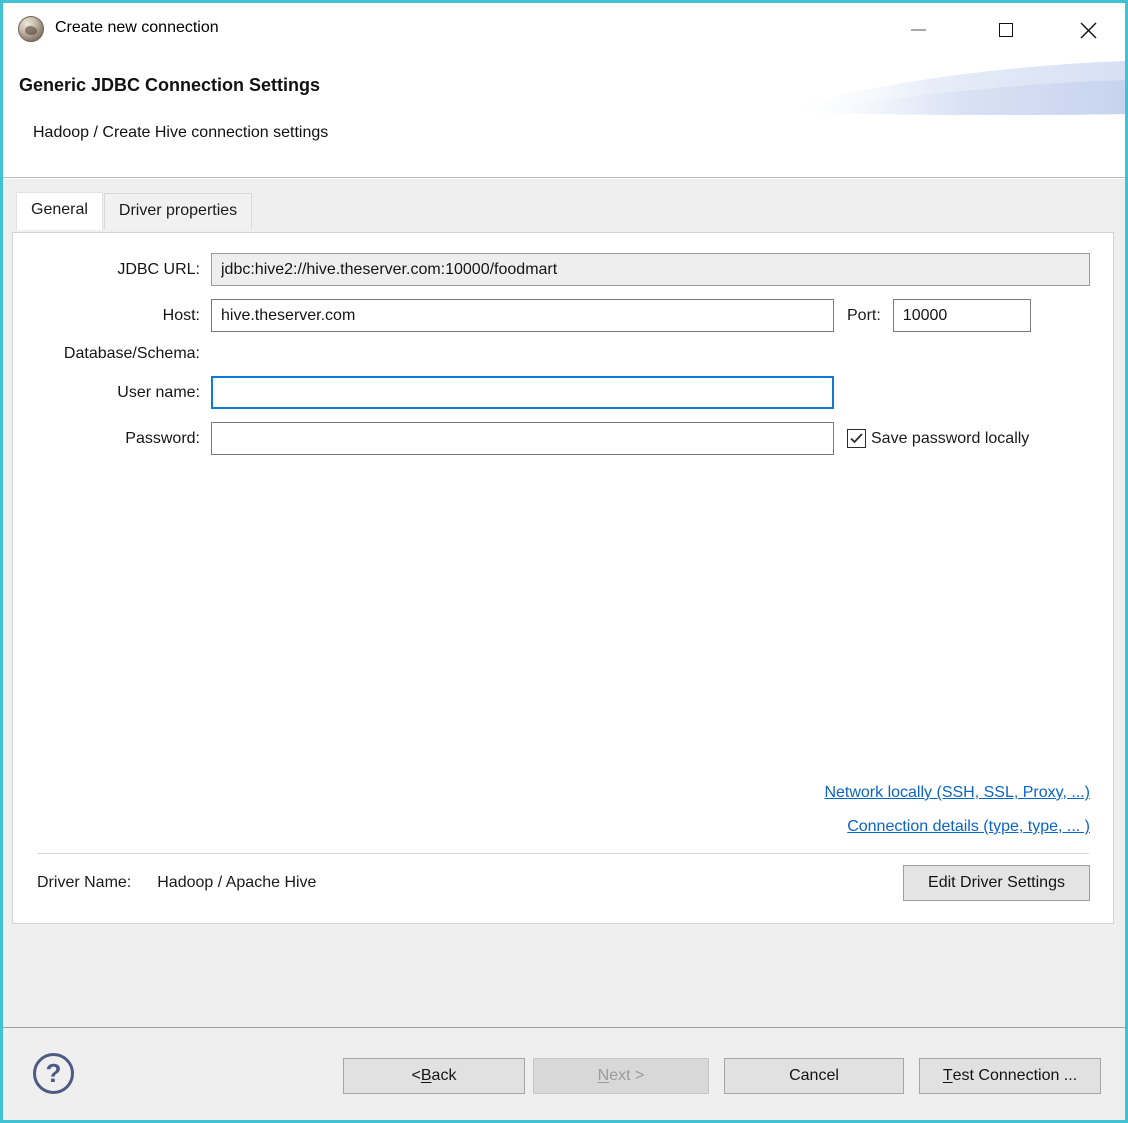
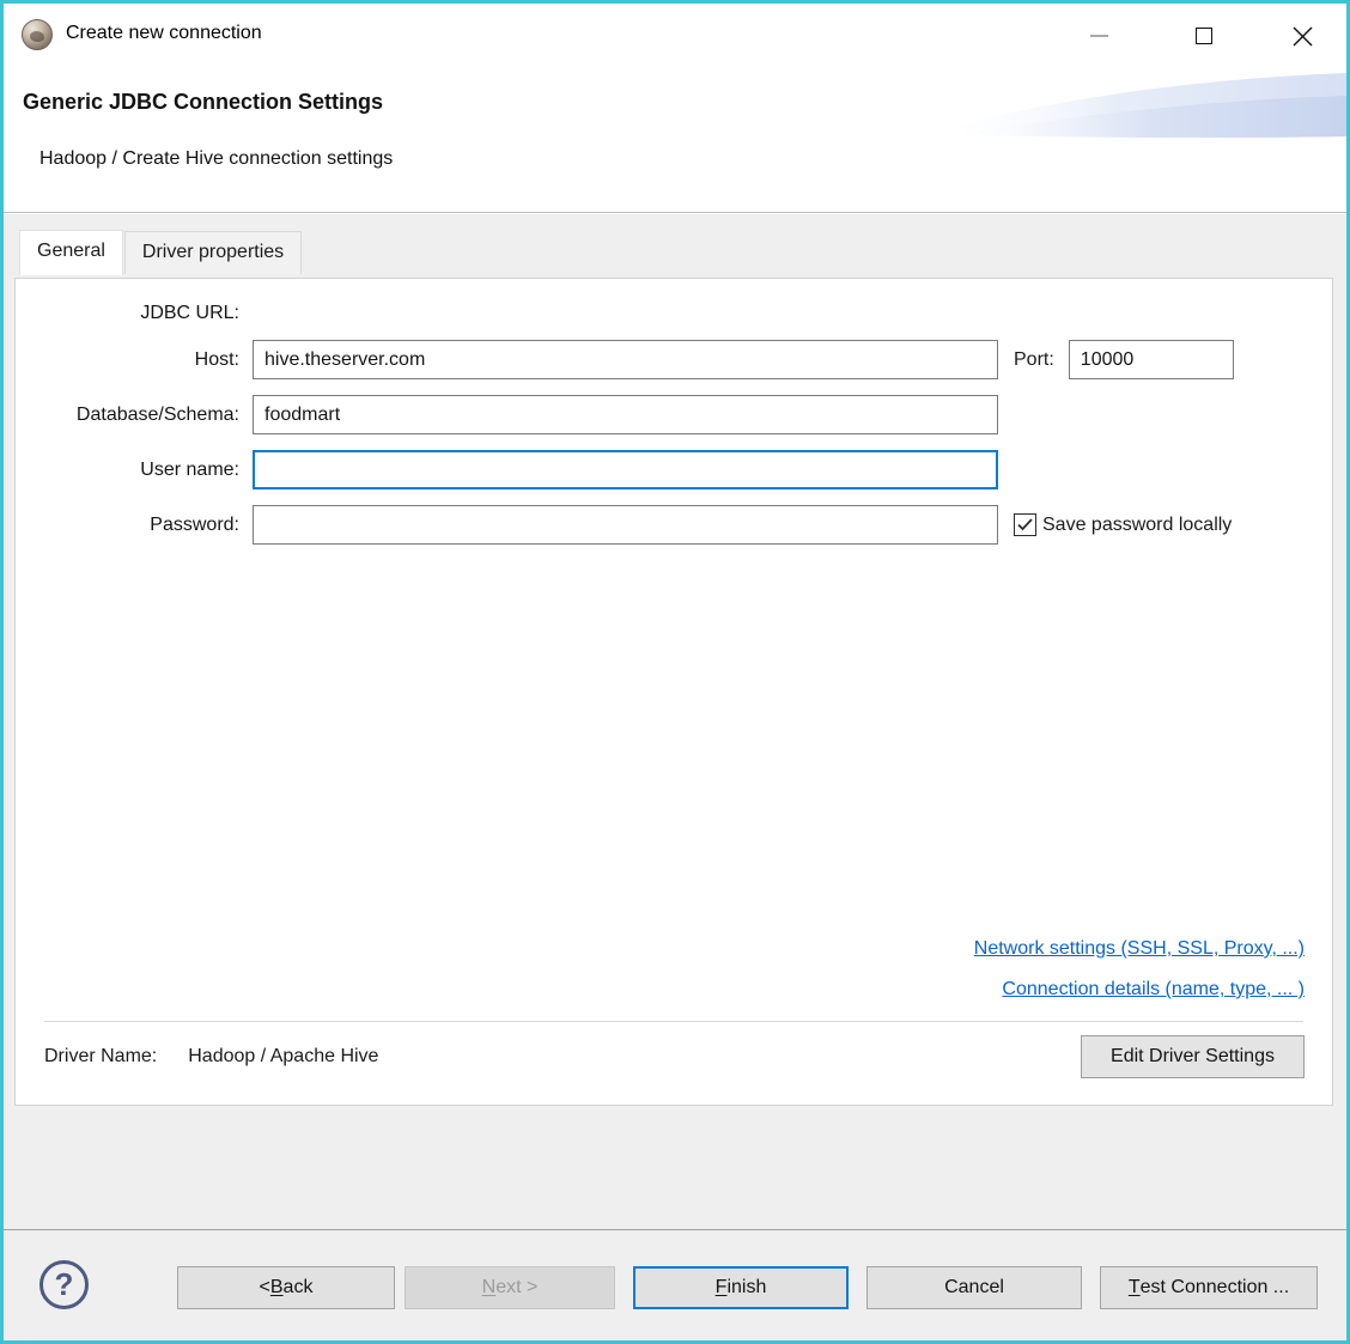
  Create new connection
  Generic JDBC Connection Settings
  Hadoop / Create Hive connection settings
  General
  Driver properties
  JDBC URL:
- jdbc:hive2://hive.theserver.com:10000/foodmart
  Host:
  hive.theserver.com
  Port:
  10000
  Database/Schema:
+ foodmart
  User name:
  Password:
  Save password locally
- Network locally (SSH, SSL, Proxy, ...)
+ Network settings (SSH, SSL, Proxy, ...)
- Connection details (type, type, ... )
+ Connection details (name, type, ... )
  Driver Name:
  Hadoop / Apache Hive
  Edit Driver Settings
  ?
  <
  B
  ack
  N
  ext >
+ F
+ inish
  Cancel
  T
  est Connection ...
